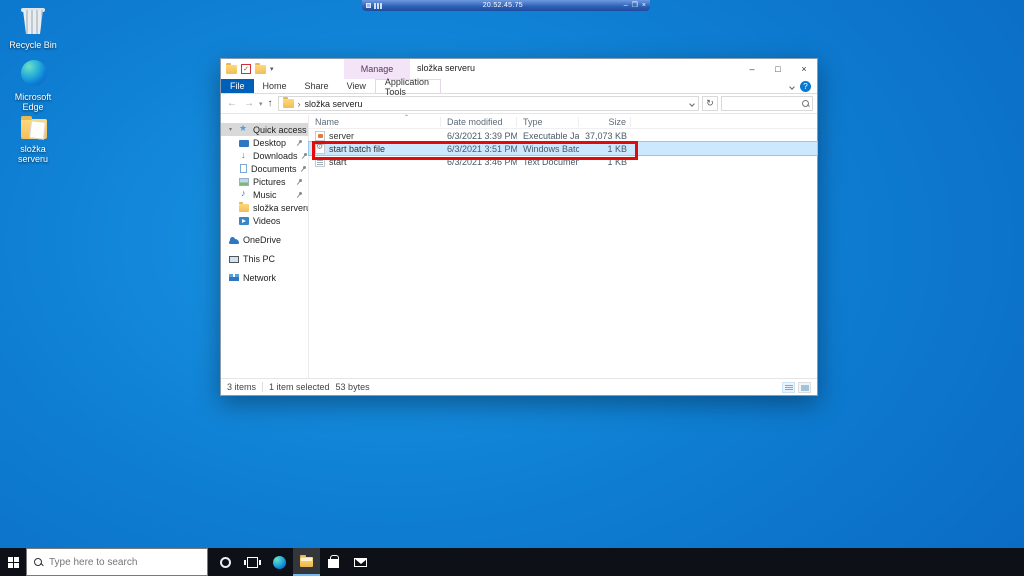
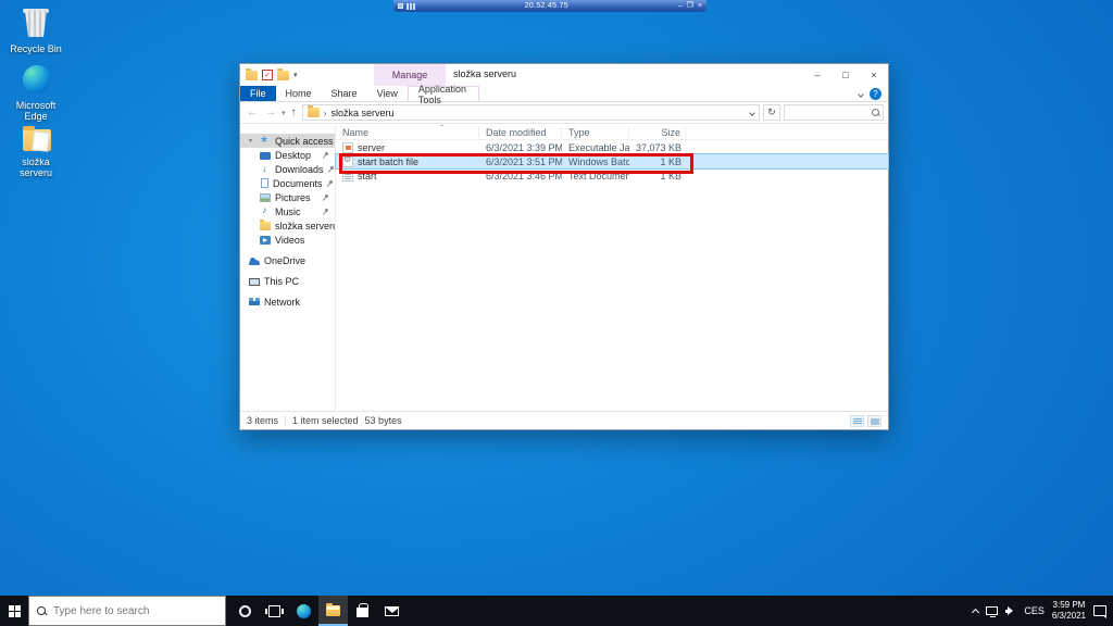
  Recycle Bin
  Microsoft Edge
  složka serveru
  Manage
  složka serveru
  –
  □
  ×
  File
  Home
  Share
  View
  Application Tools
  ?
  ←
  →
  ↑
  ›
  složka serveru
  ↻
  Quick access
  Desktop
  Downloads
  Documents
  Pictures
  Music
  složka server
  Videos
  OneDrive
  This PC
  Network
  Name
  Date modified
  Type
  Size
  server
  6/3/2021 3:39 PM
  Executable Ja
  37,073 KB
  start batch file
  6/3/2021 3:51 PM
  1 KB
  start
  6/3/2021 3:46 PM
  Text Documen
  1 KB
  3 items
  1 item selected
  53 bytes
  Type here to search
+ CES
+ 3:59 PM
+ 6/3/2021
